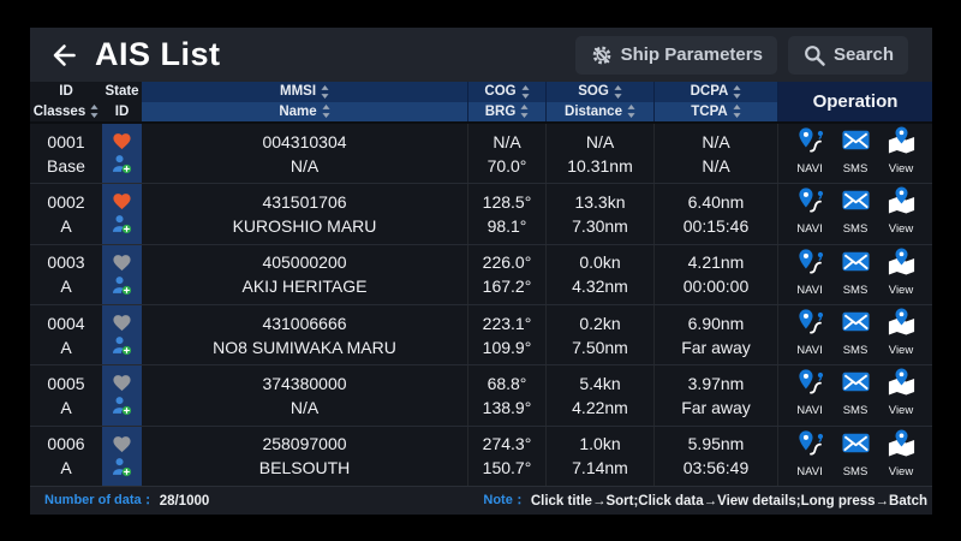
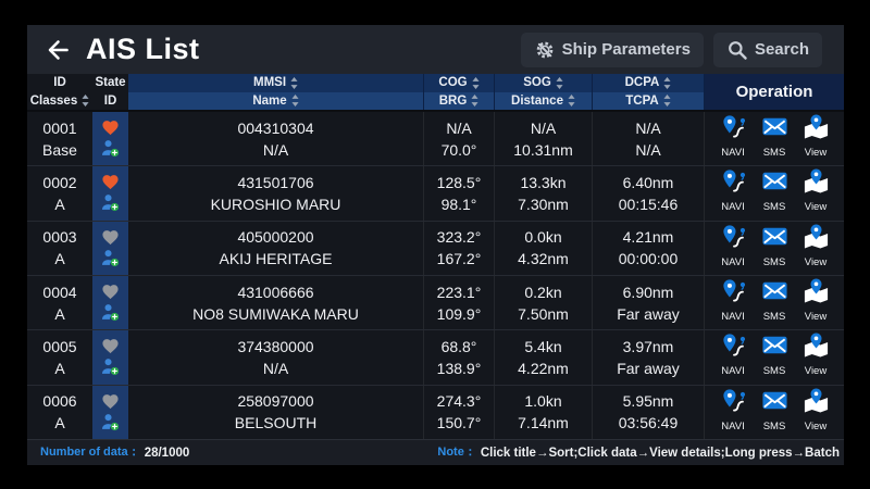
  AIS List
  Ship Parameters
  Search
  ID
  Classes
  State
  ID
  MMSI
  Name
  COG
  BRG
  SOG
  Distance
  DCPA
  TCPA
  Operation
  0001
  Base
  004310304
  N/A
  N/A
  70.0°
  N/A
  10.31nm
  N/A
  N/A
  NAVI
  SMS
  View
  0002
  A
  431501706
  KUROSHIO MARU
  128.5°
  98.1°
  13.3kn
  7.30nm
  6.40nm
  00:15:46
  NAVI
  SMS
  View
  0003
  A
  405000200
  AKIJ HERITAGE
- 226.0°
+ 323.2°
  167.2°
  0.0kn
  4.32nm
  4.21nm
  00:00:00
  NAVI
  SMS
  View
  0004
  A
  431006666
  NO8 SUMIWAKA MARU
  223.1°
  109.9°
  0.2kn
  7.50nm
  6.90nm
  Far away
  NAVI
  SMS
  View
  0005
  A
  374380000
  N/A
  68.8°
  138.9°
  5.4kn
  4.22nm
  3.97nm
  Far away
  NAVI
  SMS
  View
  0006
  A
  258097000
  BELSOUTH
  274.3°
  150.7°
  1.0kn
  7.14nm
  5.95nm
  03:56:49
  NAVI
  SMS
  View
  Number of data：
  28/1000
  Note：
  Click title→Sort;Click data→View details;Long press→Batch
